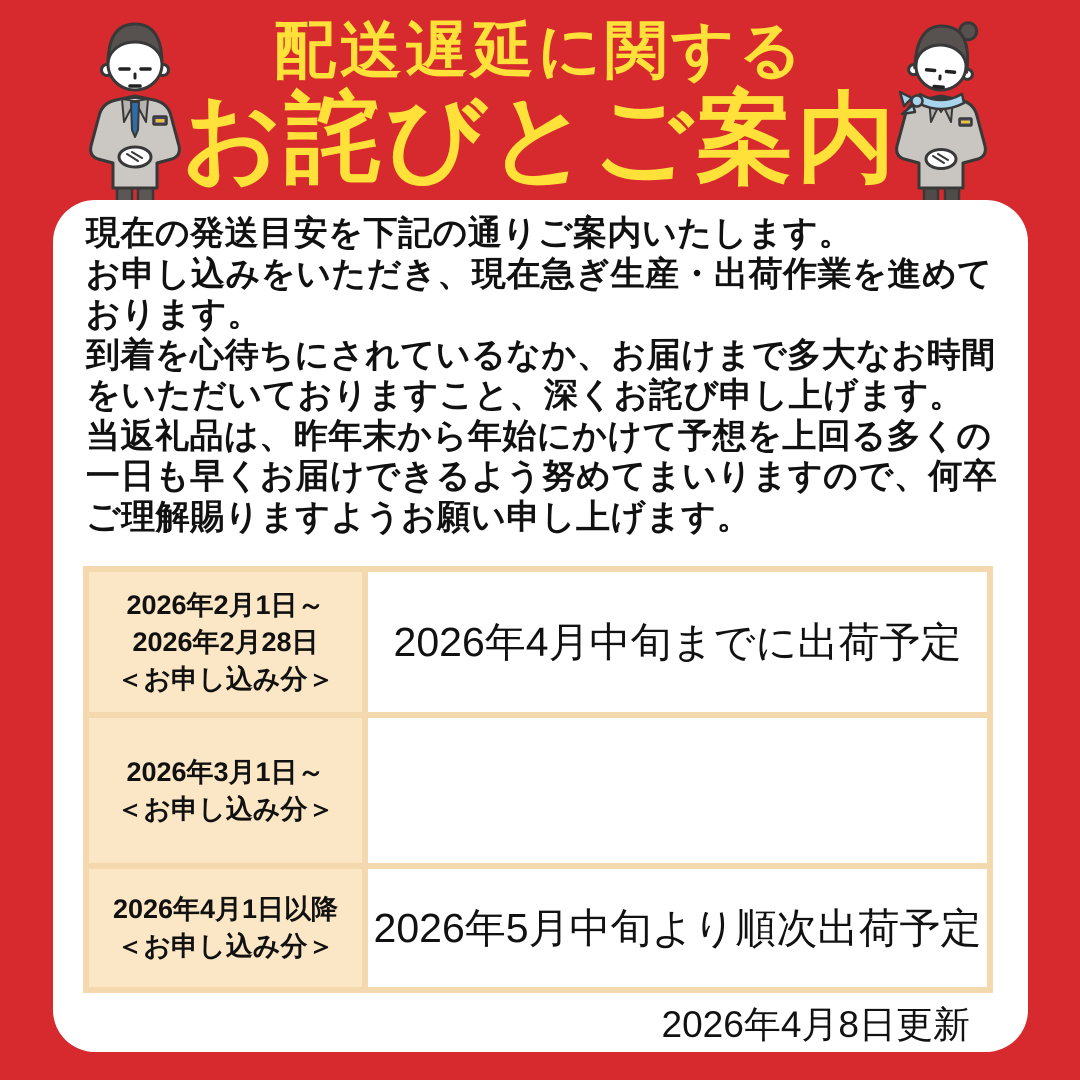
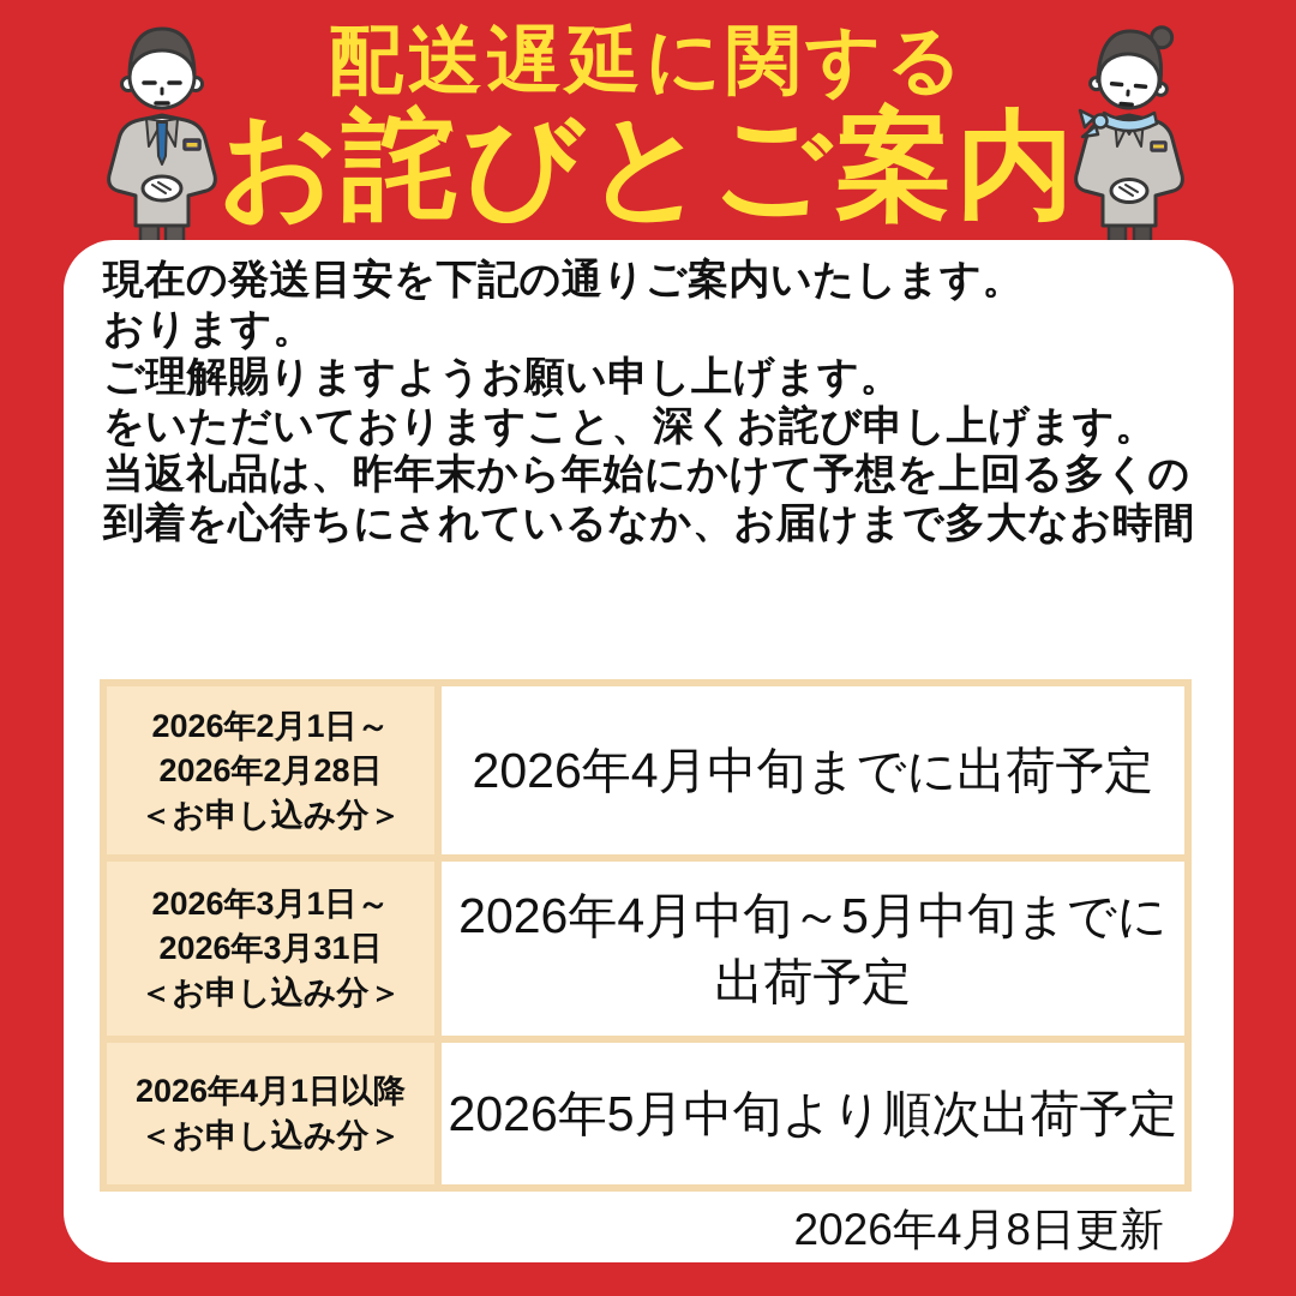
  配送遅延に関する
  お詫びとご案内
  現在の発送目安を下記の通りご案内いたします。
- お申し込みをいただき、現在急ぎ生産・出荷作業を進めて
  おります。
- 到着を心待ちにされているなか、お届けまで多大なお時間
+ ご理解賜りますようお願い申し上げます。
  をいただいておりますこと、深くお詫び申し上げます。
  当返礼品は、昨年末から年始にかけて予想を上回る多くの
- 一日も早くお届けできるよう努めてまいりますので、何卒
- ご理解賜りますようお願い申し上げます。
+ 到着を心待ちにされているなか、お届けまで多大なお時間
  2026年2月1日～
  2026年2月28日
  ＜お申し込み分＞
  2026年4月中旬までに出荷予定
  2026年3月1日～
+ 2026年3月31日
  ＜お申し込み分＞
+ 2026年4月中旬～5月中旬までに
+ 出荷予定
  2026年4月1日以降
  ＜お申し込み分＞
  2026年5月中旬より順次出荷予定
  2026年4月8日更新
